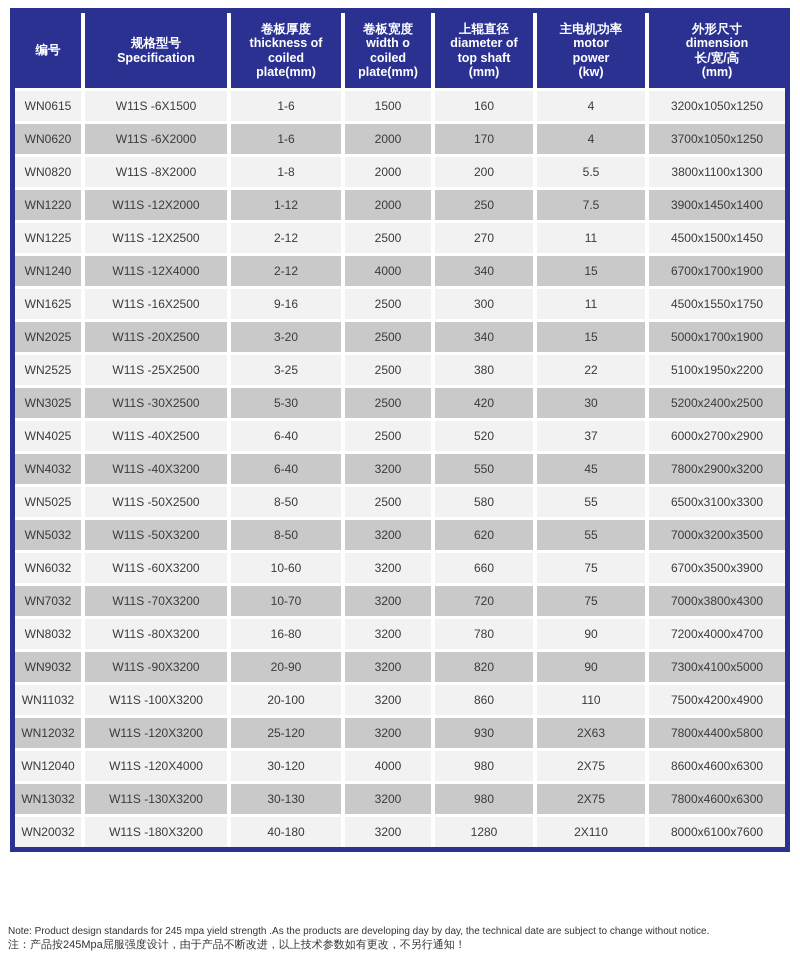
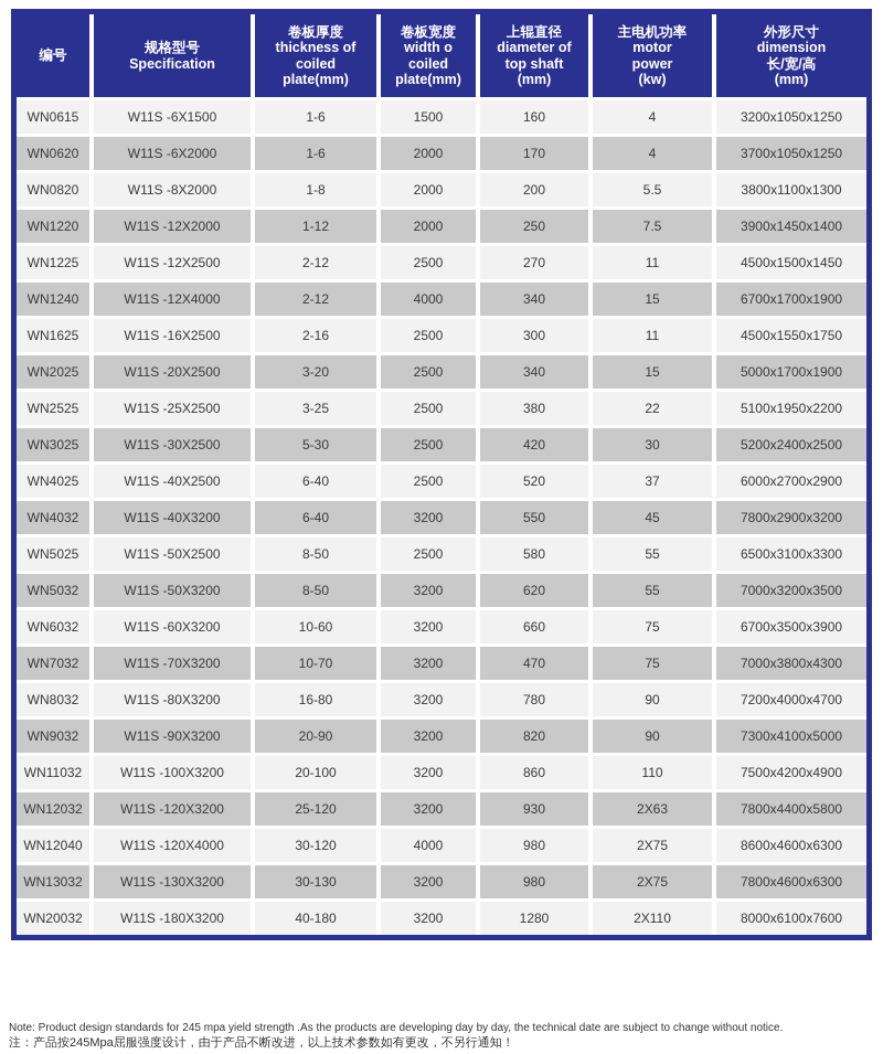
  编号	规格型号Specification	卷板厚度thickness ofcoiledplate(mm)	卷板宽度width ocoiledplate(mm)	上辊直径diameter oftop shaft(mm)	主电机功率motorpower(kw)	外形尺寸dimension长/宽/高(mm)
  WN0615	W11S -6X1500	1-6	1500	160	4	3200x1050x1250
  WN0620	W11S -6X2000	1-6	2000	170	4	3700x1050x1250
  WN0820	W11S -8X2000	1-8	2000	200	5.5	3800x1100x1300
  WN1220	W11S -12X2000	1-12	2000	250	7.5	3900x1450x1400
  WN1225	W11S -12X2500	2-12	2500	270	11	4500x1500x1450
  WN1240	W11S -12X4000	2-12	4000	340	15	6700x1700x1900
- WN1625	W11S -16X2500	9-16	2500	300	11	4500x1550x1750
+ WN1625	W11S -16X2500	2-16	2500	300	11	4500x1550x1750
  WN2025	W11S -20X2500	3-20	2500	340	15	5000x1700x1900
  WN2525	W11S -25X2500	3-25	2500	380	22	5100x1950x2200
  WN3025	W11S -30X2500	5-30	2500	420	30	5200x2400x2500
  WN4025	W11S -40X2500	6-40	2500	520	37	6000x2700x2900
  WN4032	W11S -40X3200	6-40	3200	550	45	7800x2900x3200
  WN5025	W11S -50X2500	8-50	2500	580	55	6500x3100x3300
  WN5032	W11S -50X3200	8-50	3200	620	55	7000x3200x3500
  WN6032	W11S -60X3200	10-60	3200	660	75	6700x3500x3900
- WN7032	W11S -70X3200	10-70	3200	720	75	7000x3800x4300
+ WN7032	W11S -70X3200	10-70	3200	470	75	7000x3800x4300
  WN8032	W11S -80X3200	16-80	3200	780	90	7200x4000x4700
  WN9032	W11S -90X3200	20-90	3200	820	90	7300x4100x5000
  WN11032	W11S -100X3200	20-100	3200	860	110	7500x4200x4900
  WN12032	W11S -120X3200	25-120	3200	930	2X63	7800x4400x5800
  WN12040	W11S -120X4000	30-120	4000	980	2X75	8600x4600x6300
  WN13032	W11S -130X3200	30-130	3200	980	2X75	7800x4600x6300
  WN20032	W11S -180X3200	40-180	3200	1280	2X110	8000x6100x7600
  Note: Product design standards for 245 mpa yield strength .As the products are developing day by day, the technical date are subject to change without notice.
  注：产品按245Mpa屈服强度设计，由于产品不断改进，以上技术参数如有更改，不另行通知！
